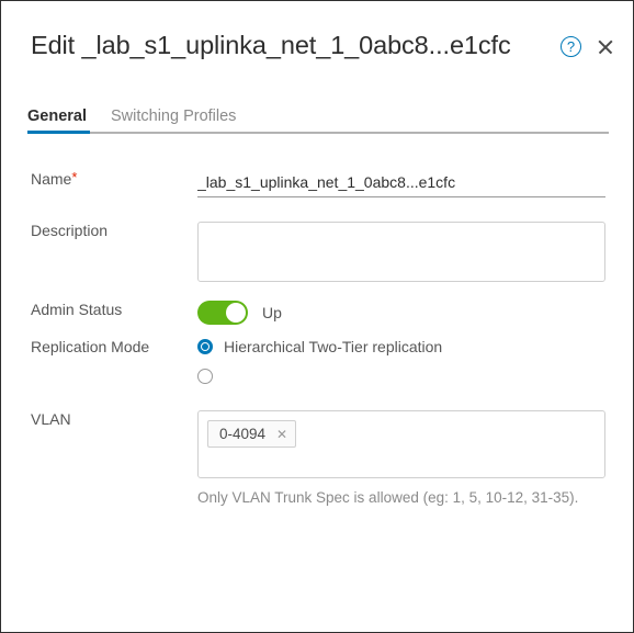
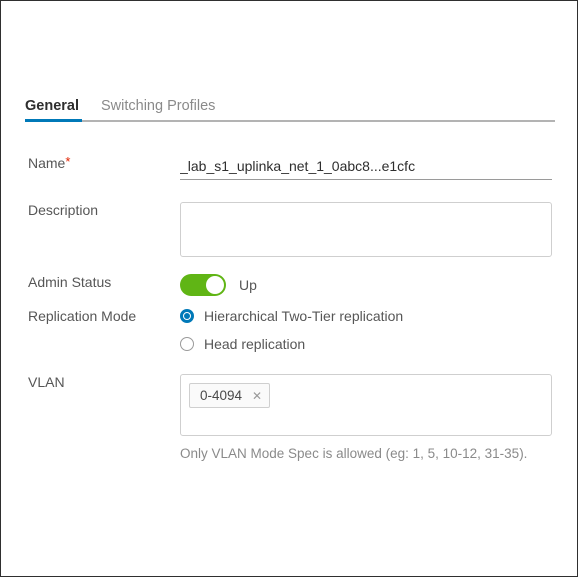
- Edit _lab_s1_uplinka_net_1_0abc8...e1cfc
- ?
  General
  Switching Profiles
  Name*
  _lab_s1_uplinka_net_1_0abc8...e1cfc
  Description
  Admin Status
  Up
  Replication Mode
  Hierarchical Two-Tier replication
+ Head replication
  VLAN
  0-4094
  ✕
- Only VLAN Trunk Spec is allowed (eg: 1, 5, 10-12, 31-35).
+ Only VLAN Mode Spec is allowed (eg: 1, 5, 10-12, 31-35).
